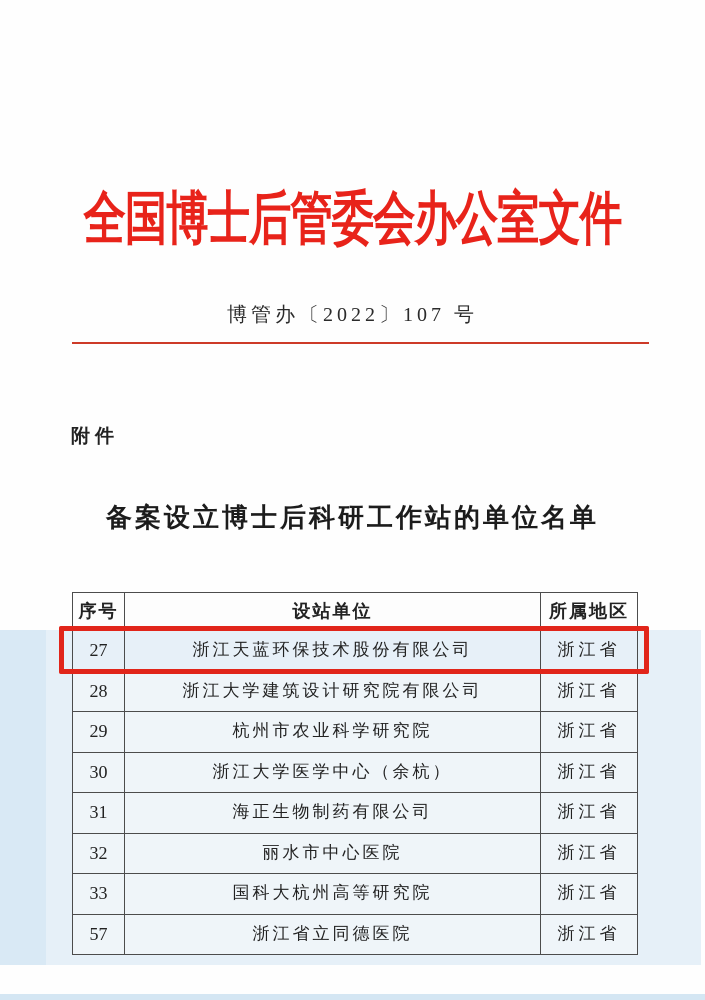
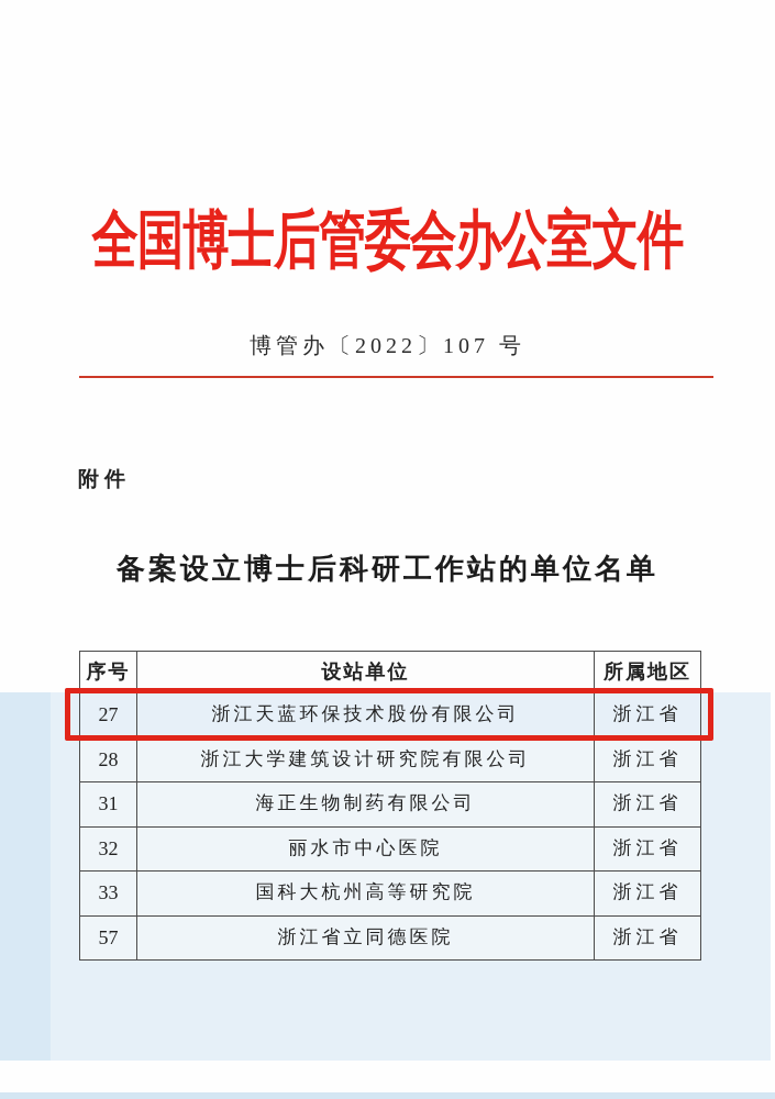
  全国博士后管委会办公室文件
  博管办〔2022〕107 号
  附件
  备案设立博士后科研工作站的单位名单
  序号	设站单位	所属地区
  27	浙江天蓝环保技术股份有限公司	浙江省
  28	浙江大学建筑设计研究院有限公司	浙江省
- 29	杭州市农业科学研究院	浙江省
- 30	浙江大学医学中心（余杭）	浙江省
  31	海正生物制药有限公司	浙江省
  32	丽水市中心医院	浙江省
  33	国科大杭州高等研究院	浙江省
  57	浙江省立同德医院	浙江省
